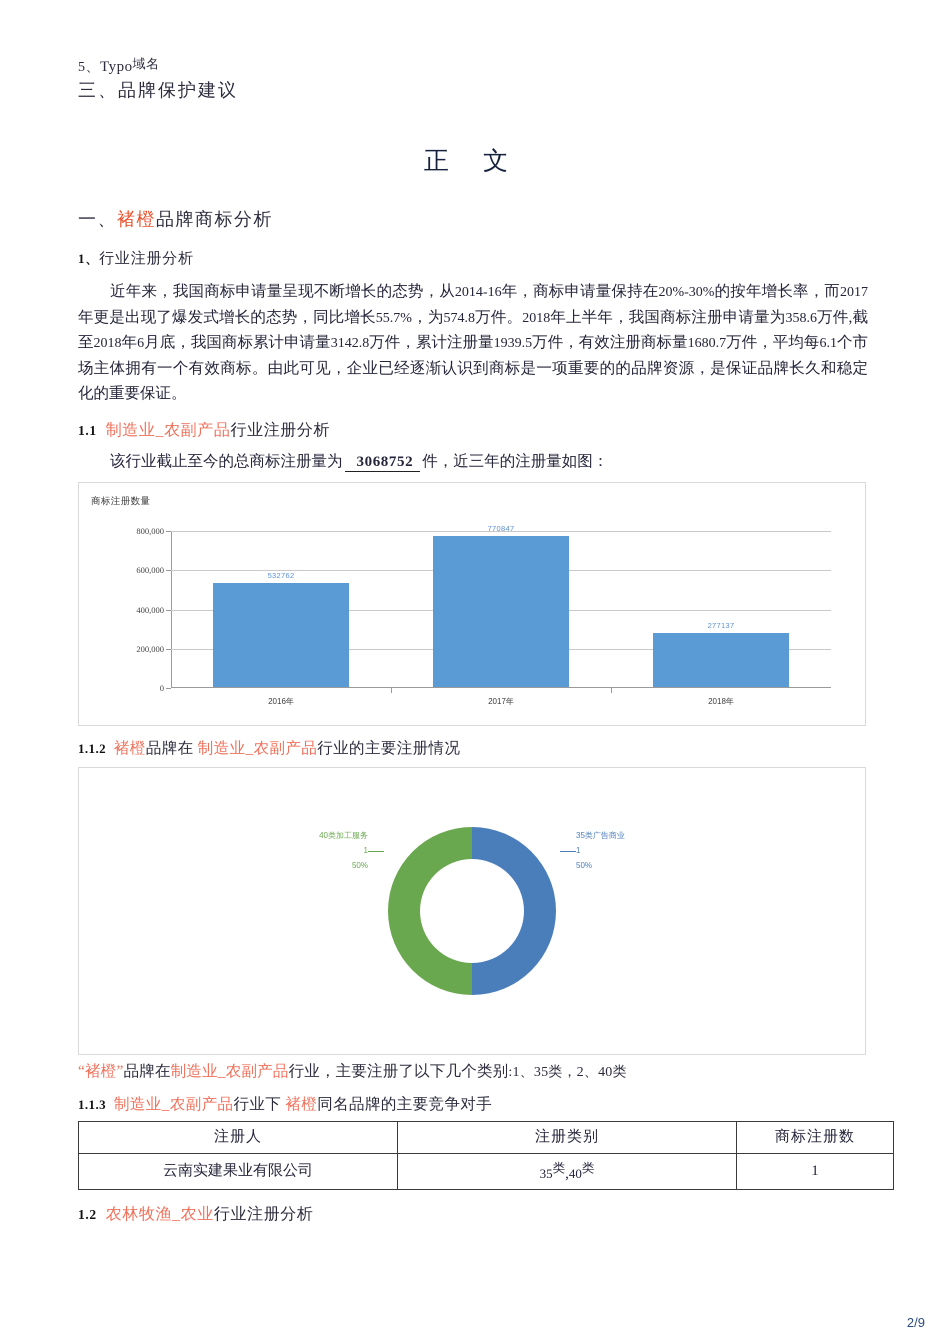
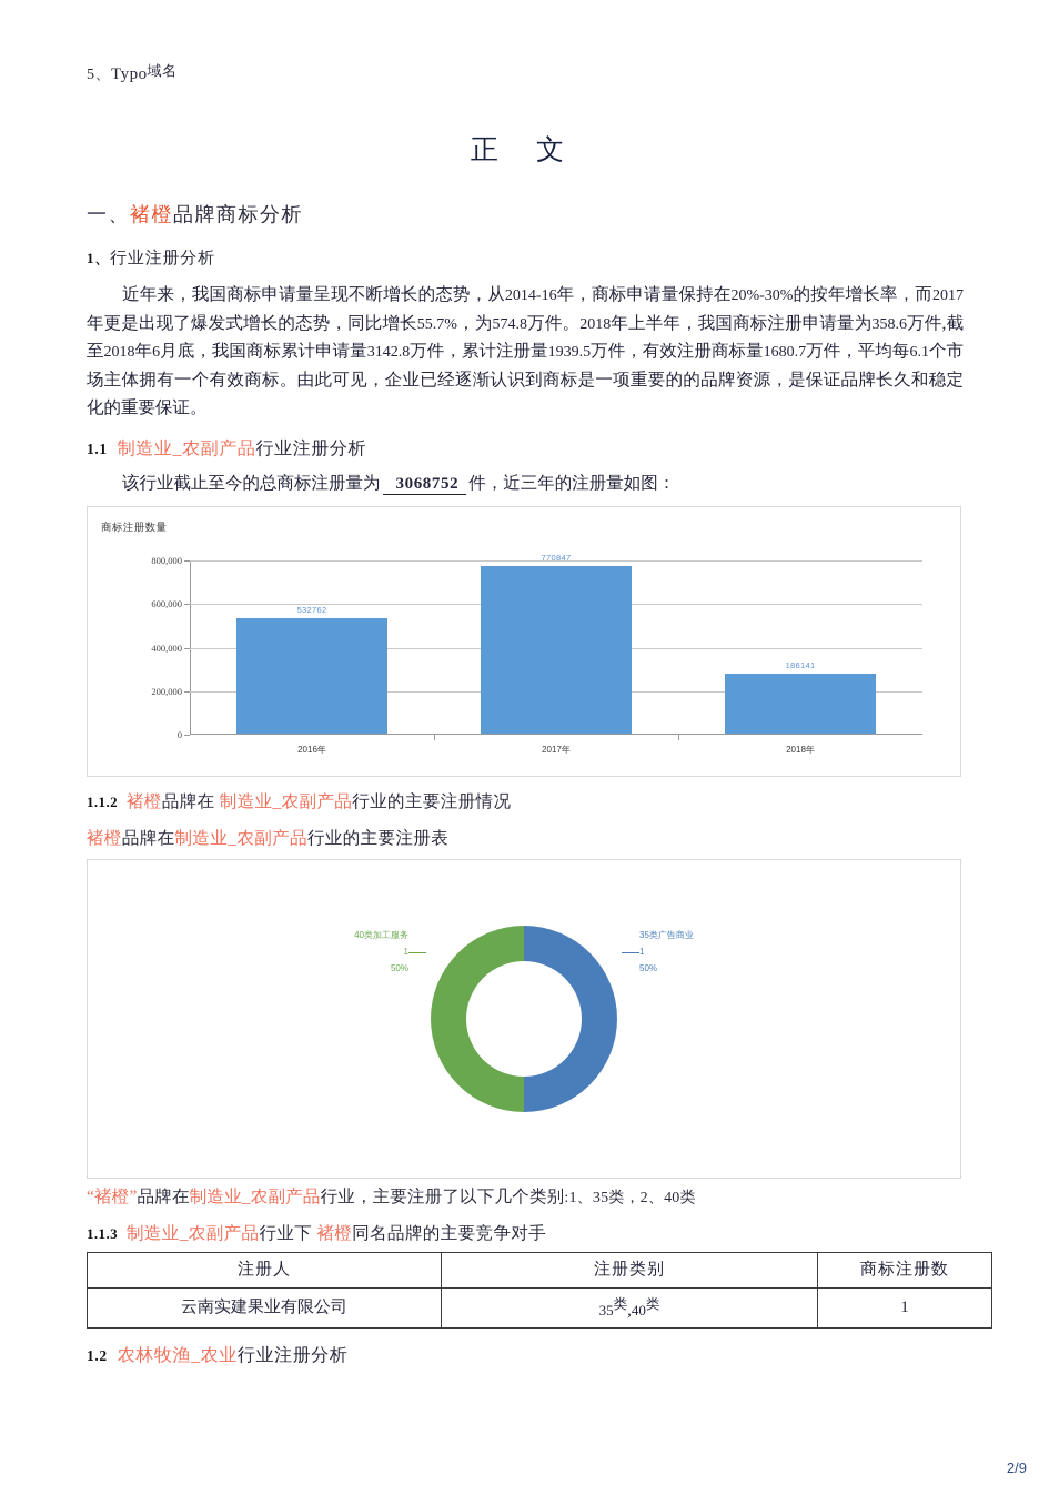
  5、Typo域名
- 三、品牌保护建议
  正 文
  一、褚橙品牌商标分析
  1、行业注册分析
  近年来，我国商标申请量呈现不断增长的态势，从2014-16年，商标申请量保持在20%-30%的按年增长率，而2017年更是出现了爆发式增长的态势，同比增长55.7%，为574.8万件。2018年上半年，我国商标注册申请量为358.6万件,截至2018年6月底，我国商标累计申请量3142.8万件，累计注册量1939.5万件，有效注册商标量1680.7万件，平均每6.1个市场主体拥有一个有效商标。由此可见，企业已经逐渐认识到商标是一项重要的的品牌资源，是保证品牌长久和稳定化的重要保证。
  1.1 制造业_农副产品行业注册分析
  该行业截止至今的总商标注册量为 3068752 件，近三年的注册量如图：
  商标注册数量
  0
  200,000
  400,000
  600,000
  800,000
  532762
  2016年
  770847
  2017年
- 277137
+ 186141
  2018年
  1.1.2 褚橙品牌在 制造业_农副产品行业的主要注册情况
+ 褚橙品牌在制造业_农副产品行业的主要注册表
  40类加工服务
  1
  50%
  35类广告商业
  1
  50%
  “褚橙”品牌在制造业_农副产品行业，主要注册了以下几个类别:1、35类，2、40类
  1.1.3 制造业_农副产品行业下 褚橙同名品牌的主要竞争对手
  注册人	注册类别	商标注册数
  云南实建果业有限公司	35类,40类	1
  1.2 农林牧渔_农业行业注册分析
  2/9
